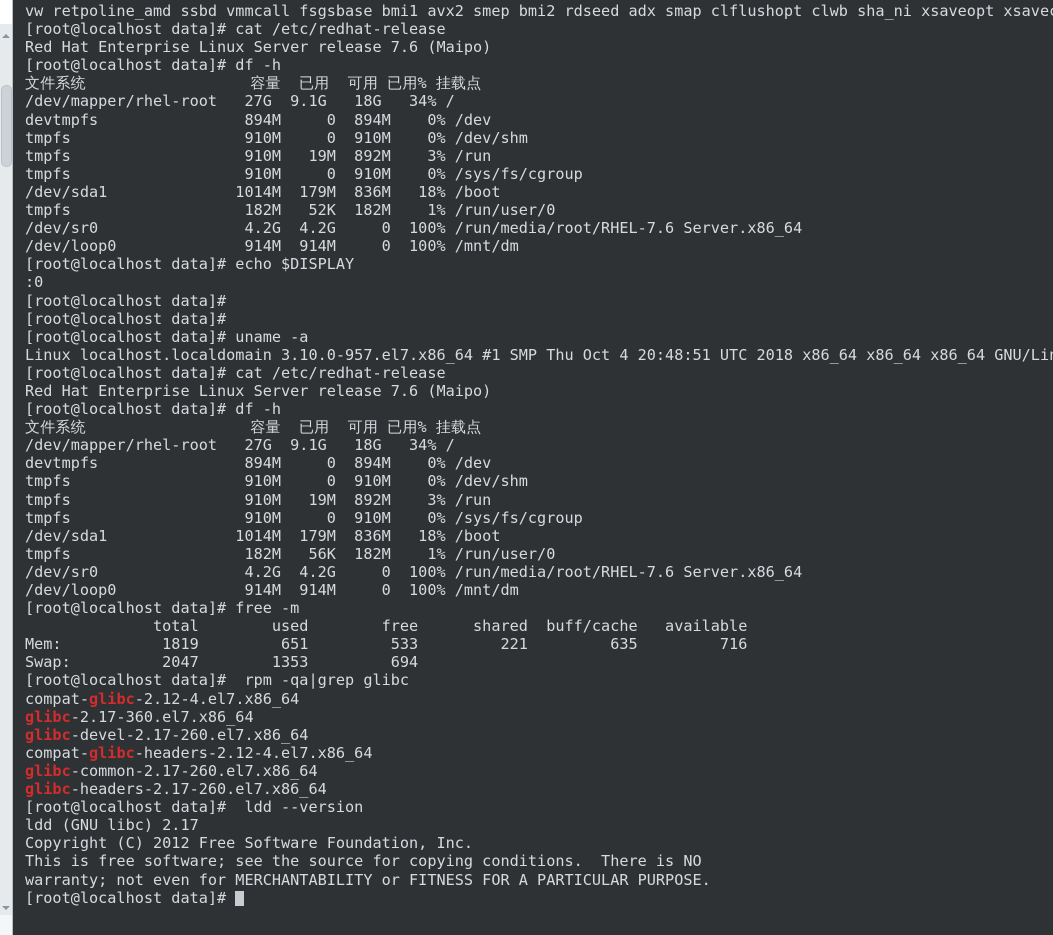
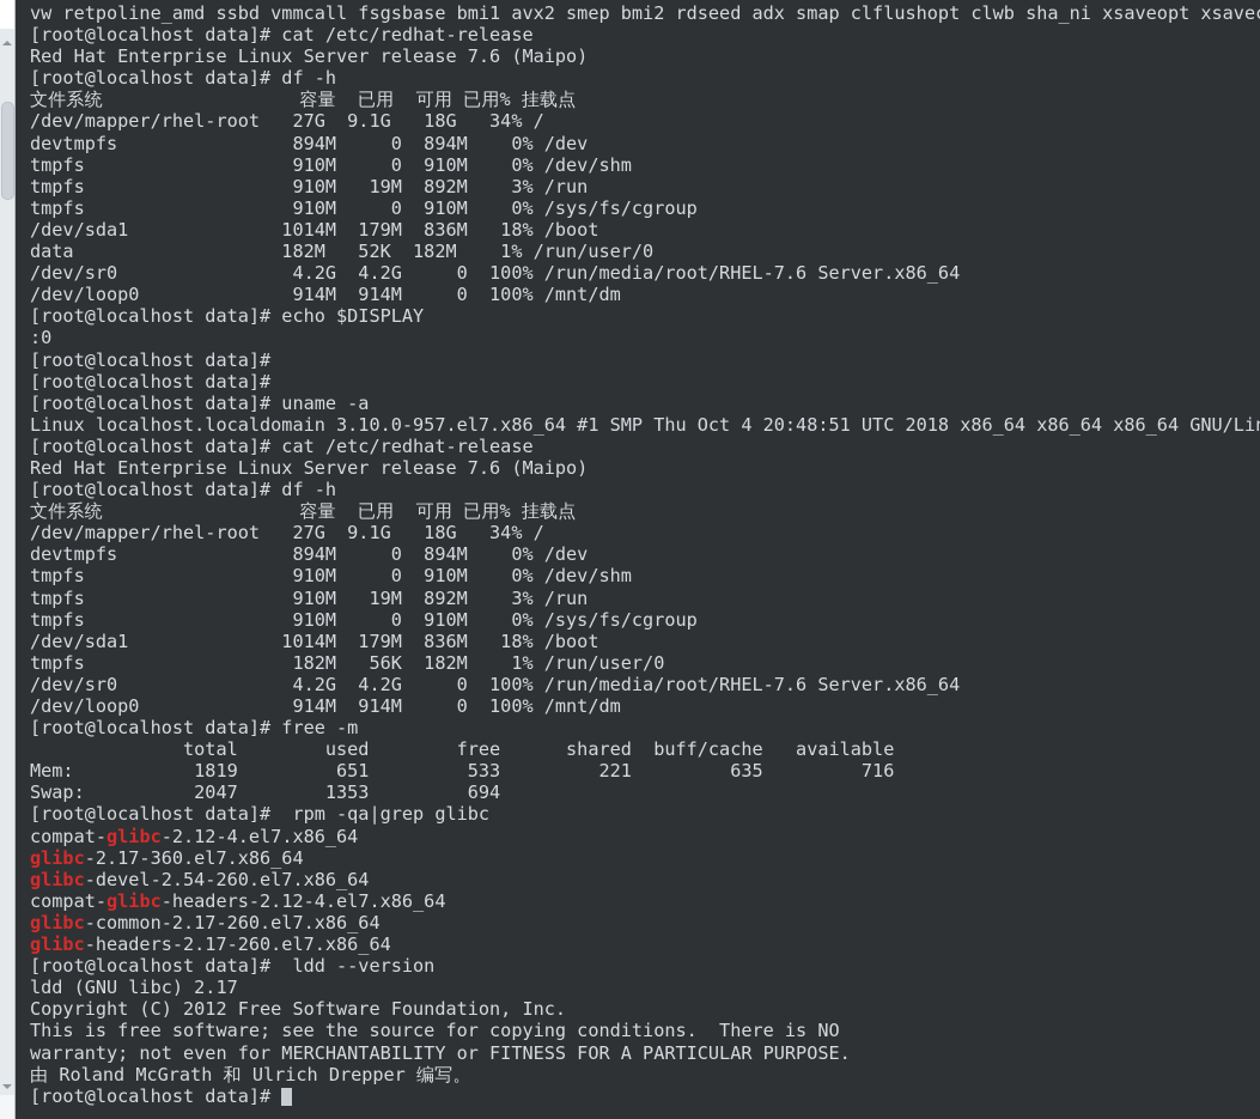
  vw retpoline_amd ssbd vmmcall fsgsbase bmi1 avx2 smep bmi2 rdseed adx smap clflushopt clwb sha_ni xsaveopt xsave
  [root@localhost data]# cat /etc/redhat-release
  Red Hat Enterprise Linux Server release 7.6 (Maipo)
  [root@localhost data]# df -h
  文件系统 容量 已用 可用 已用% 挂载点
  /dev/mapper/rhel-root 27G 9.1G 18G 34% /
  devtmpfs 894M 0 894M 0% /dev
  tmpfs 910M 0 910M 0% /dev/shm
  tmpfs 910M 19M 892M 3% /run
  tmpfs 910M 0 910M 0% /sys/fs/cgroup
  /dev/sda1 1014M 179M 836M 18% /boot
- tmpfs 182M 52K 182M 1% /run/user/0
+ data 182M 52K 182M 1% /run/user/0
  /dev/sr0 4.2G 4.2G 0 100% /run/media/root/RHEL-7.6 Server.x86_64
  /dev/loop0 914M 914M 0 100% /mnt/dm
  [root@localhost data]# echo $DISPLAY
  :0
  [root@localhost data]#
  [root@localhost data]#
  [root@localhost data]# uname -a
  Linux localhost.localdomain 3.10.0-957.el7.x86_64 #1 SMP Thu Oct 4 20:48:51 UTC 2018 x86_64 x86_64 x86_64 GNU/Li
  [root@localhost data]# cat /etc/redhat-release
  Red Hat Enterprise Linux Server release 7.6 (Maipo)
  [root@localhost data]# df -h
  文件系统 容量 已用 可用 已用% 挂载点
  /dev/mapper/rhel-root 27G 9.1G 18G 34% /
  devtmpfs 894M 0 894M 0% /dev
  tmpfs 910M 0 910M 0% /dev/shm
  tmpfs 910M 19M 892M 3% /run
  tmpfs 910M 0 910M 0% /sys/fs/cgroup
  /dev/sda1 1014M 179M 836M 18% /boot
  tmpfs 182M 56K 182M 1% /run/user/0
  /dev/sr0 4.2G 4.2G 0 100% /run/media/root/RHEL-7.6 Server.x86_64
  /dev/loop0 914M 914M 0 100% /mnt/dm
  [root@localhost data]# free -m
  total used free shared buff/cache available
  Mem: 1819 651 533 221 635 716
  Swap: 2047 1353 694
  [root@localhost data]# rpm -qa|grep glibc
  compat-glibc-2.12-4.el7.x86_64
  glibc-2.17-360.el7.x86_64
- glibc-devel-2.17-260.el7.x86_64
+ glibc-devel-2.54-260.el7.x86_64
  compat-glibc-headers-2.12-4.el7.x86_64
  glibc-common-2.17-260.el7.x86_64
  glibc-headers-2.17-260.el7.x86_64
  [root@localhost data]# ldd --version
  ldd (GNU libc) 2.17
  Copyright (C) 2012 Free Software Foundation, Inc.
  This is free software; see the source for copying conditions. There is NO
  warranty; not even for MERCHANTABILITY or FITNESS FOR A PARTICULAR PURPOSE.
+ 由 Roland McGrath 和 Ulrich Drepper 编写。
  [root@localhost data]#
